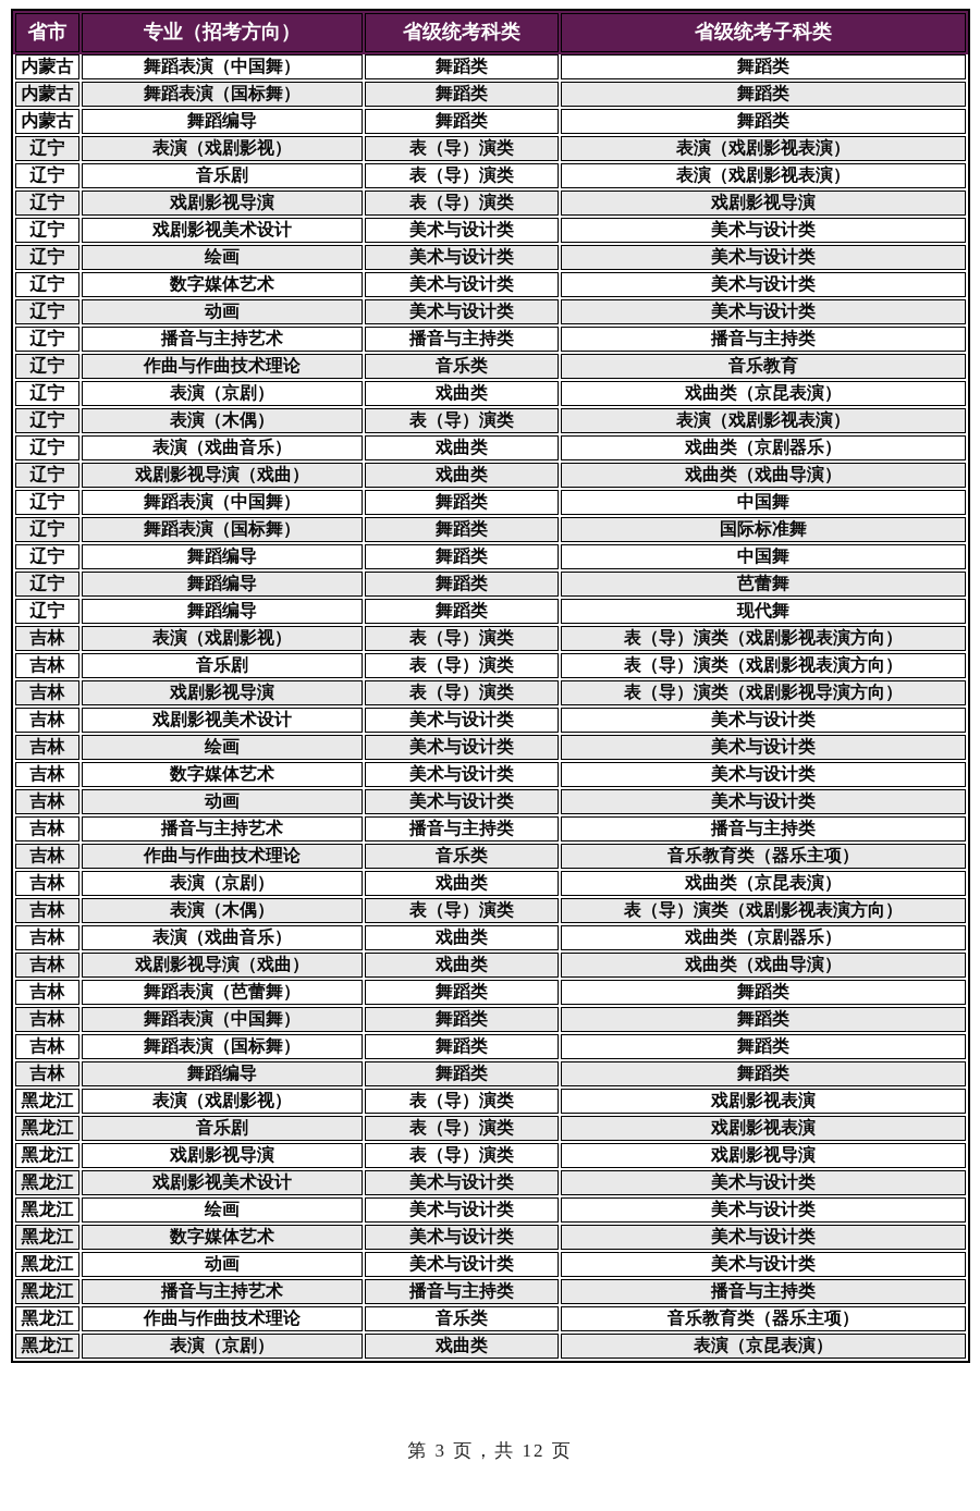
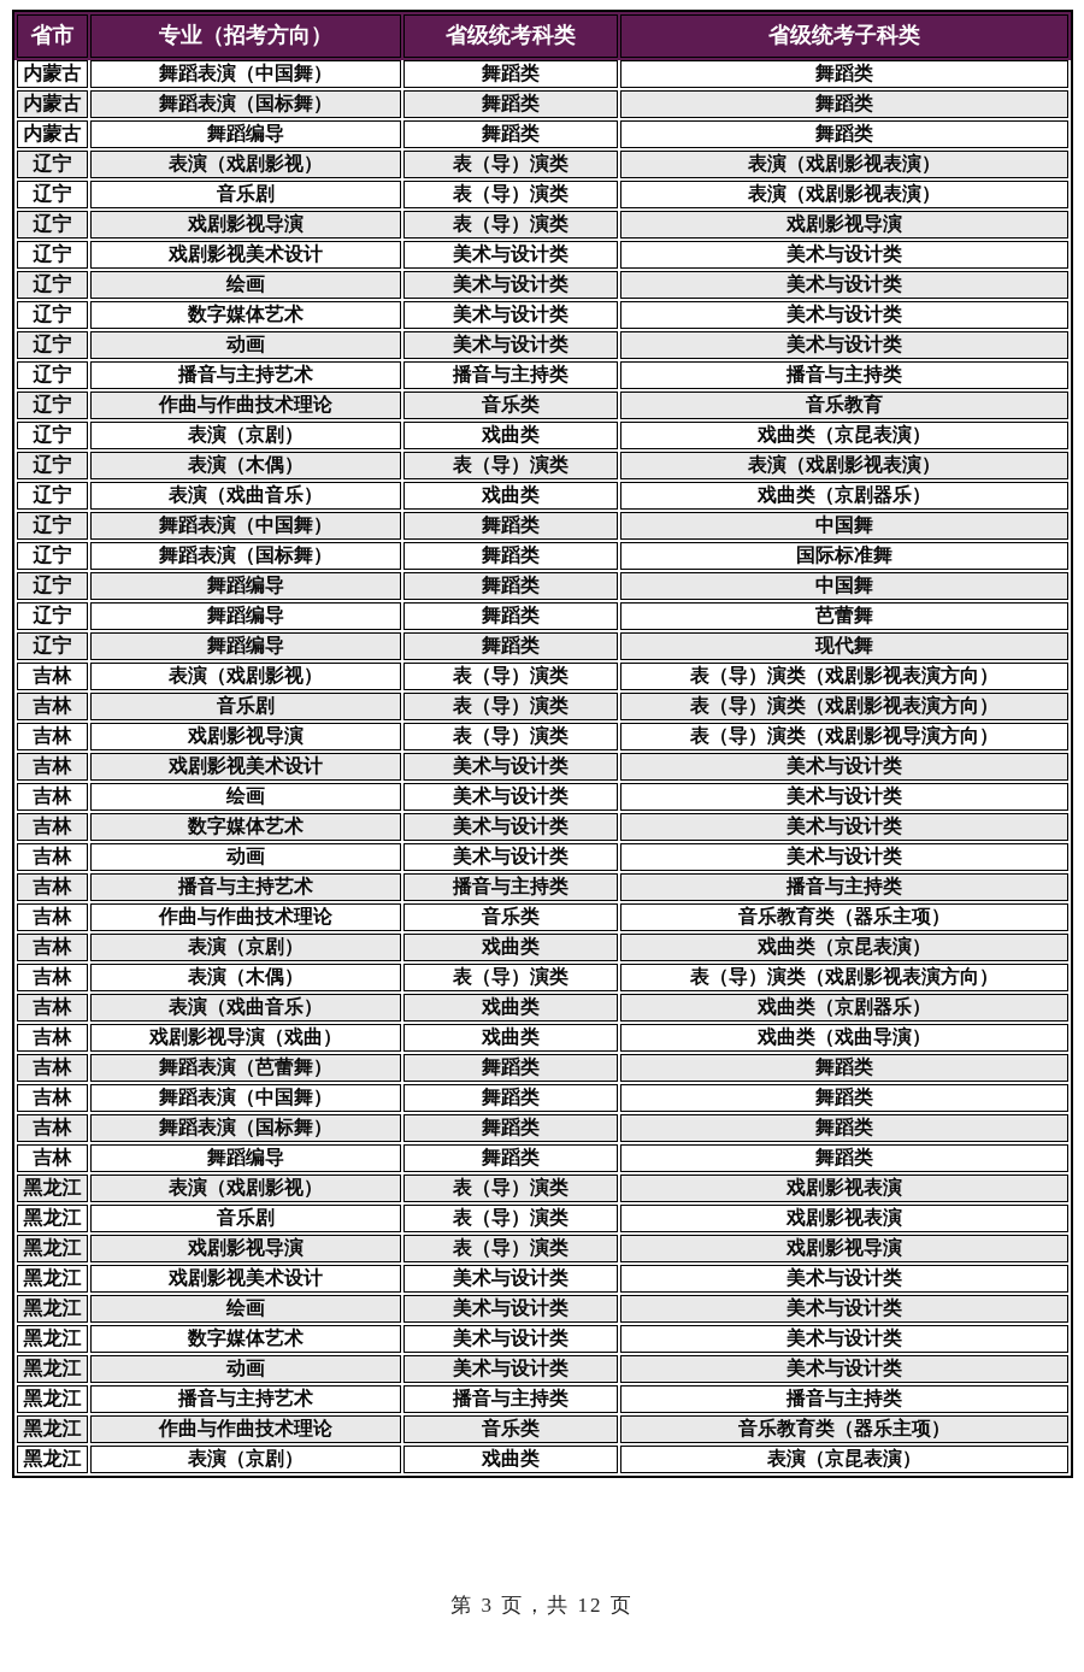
  省市	专业（招考方向）	省级统考科类	省级统考子科类
  内蒙古	舞蹈表演（中国舞）	舞蹈类	舞蹈类
  内蒙古	舞蹈表演（国标舞）	舞蹈类	舞蹈类
  内蒙古	舞蹈编导	舞蹈类	舞蹈类
  辽宁	表演（戏剧影视）	表（导）演类	表演（戏剧影视表演）
  辽宁	音乐剧	表（导）演类	表演（戏剧影视表演）
  辽宁	戏剧影视导演	表（导）演类	戏剧影视导演
  辽宁	戏剧影视美术设计	美术与设计类	美术与设计类
  辽宁	绘画	美术与设计类	美术与设计类
  辽宁	数字媒体艺术	美术与设计类	美术与设计类
  辽宁	动画	美术与设计类	美术与设计类
  辽宁	播音与主持艺术	播音与主持类	播音与主持类
  辽宁	作曲与作曲技术理论	音乐类	音乐教育
  辽宁	表演（京剧）	戏曲类	戏曲类（京昆表演）
  辽宁	表演（木偶）	表（导）演类	表演（戏剧影视表演）
  辽宁	表演（戏曲音乐）	戏曲类	戏曲类（京剧器乐）
- 辽宁	戏剧影视导演（戏曲）	戏曲类	戏曲类（戏曲导演）
  辽宁	舞蹈表演（中国舞）	舞蹈类	中国舞
  辽宁	舞蹈表演（国标舞）	舞蹈类	国际标准舞
  辽宁	舞蹈编导	舞蹈类	中国舞
  辽宁	舞蹈编导	舞蹈类	芭蕾舞
  辽宁	舞蹈编导	舞蹈类	现代舞
  吉林	表演（戏剧影视）	表（导）演类	表（导）演类（戏剧影视表演方向）
  吉林	音乐剧	表（导）演类	表（导）演类（戏剧影视表演方向）
  吉林	戏剧影视导演	表（导）演类	表（导）演类（戏剧影视导演方向）
  吉林	戏剧影视美术设计	美术与设计类	美术与设计类
  吉林	绘画	美术与设计类	美术与设计类
  吉林	数字媒体艺术	美术与设计类	美术与设计类
  吉林	动画	美术与设计类	美术与设计类
  吉林	播音与主持艺术	播音与主持类	播音与主持类
  吉林	作曲与作曲技术理论	音乐类	音乐教育类（器乐主项）
  吉林	表演（京剧）	戏曲类	戏曲类（京昆表演）
  吉林	表演（木偶）	表（导）演类	表（导）演类（戏剧影视表演方向）
  吉林	表演（戏曲音乐）	戏曲类	戏曲类（京剧器乐）
  吉林	戏剧影视导演（戏曲）	戏曲类	戏曲类（戏曲导演）
  吉林	舞蹈表演（芭蕾舞）	舞蹈类	舞蹈类
  吉林	舞蹈表演（中国舞）	舞蹈类	舞蹈类
  吉林	舞蹈表演（国标舞）	舞蹈类	舞蹈类
  吉林	舞蹈编导	舞蹈类	舞蹈类
  黑龙江	表演（戏剧影视）	表（导）演类	戏剧影视表演
  黑龙江	音乐剧	表（导）演类	戏剧影视表演
  黑龙江	戏剧影视导演	表（导）演类	戏剧影视导演
  黑龙江	戏剧影视美术设计	美术与设计类	美术与设计类
  黑龙江	绘画	美术与设计类	美术与设计类
  黑龙江	数字媒体艺术	美术与设计类	美术与设计类
  黑龙江	动画	美术与设计类	美术与设计类
  黑龙江	播音与主持艺术	播音与主持类	播音与主持类
  黑龙江	作曲与作曲技术理论	音乐类	音乐教育类（器乐主项）
  黑龙江	表演（京剧）	戏曲类	表演（京昆表演）
  第 3 页，共 12 页
